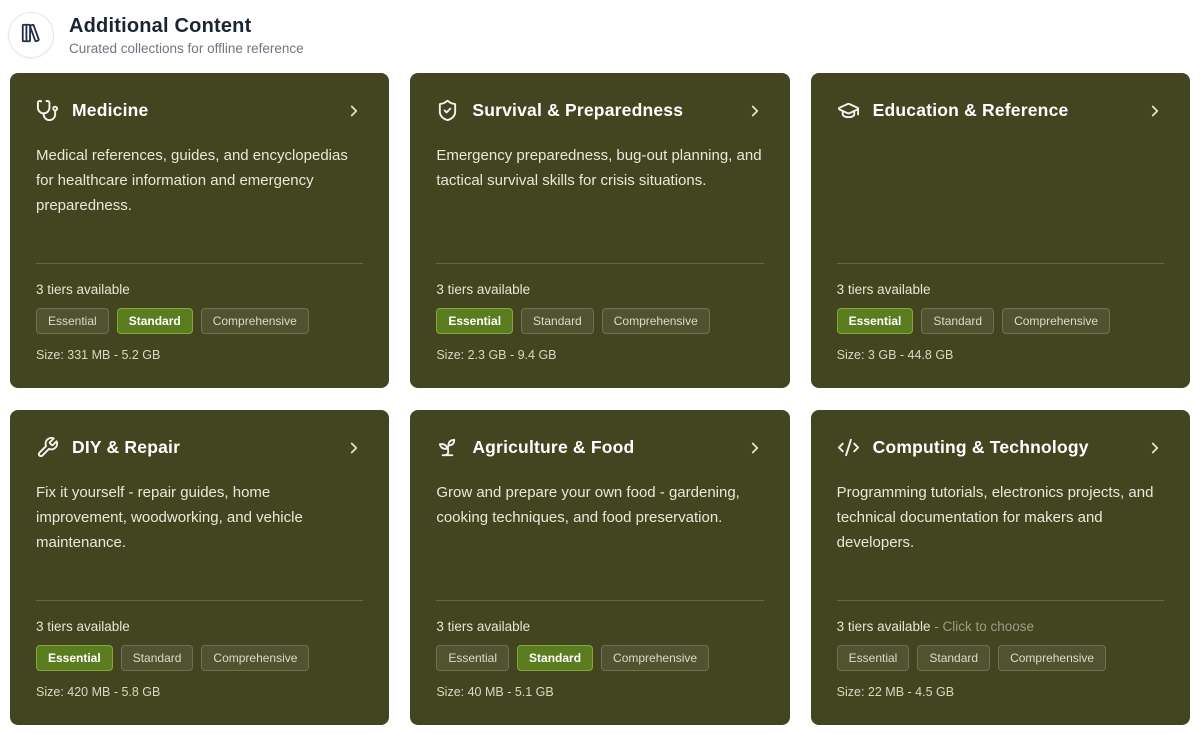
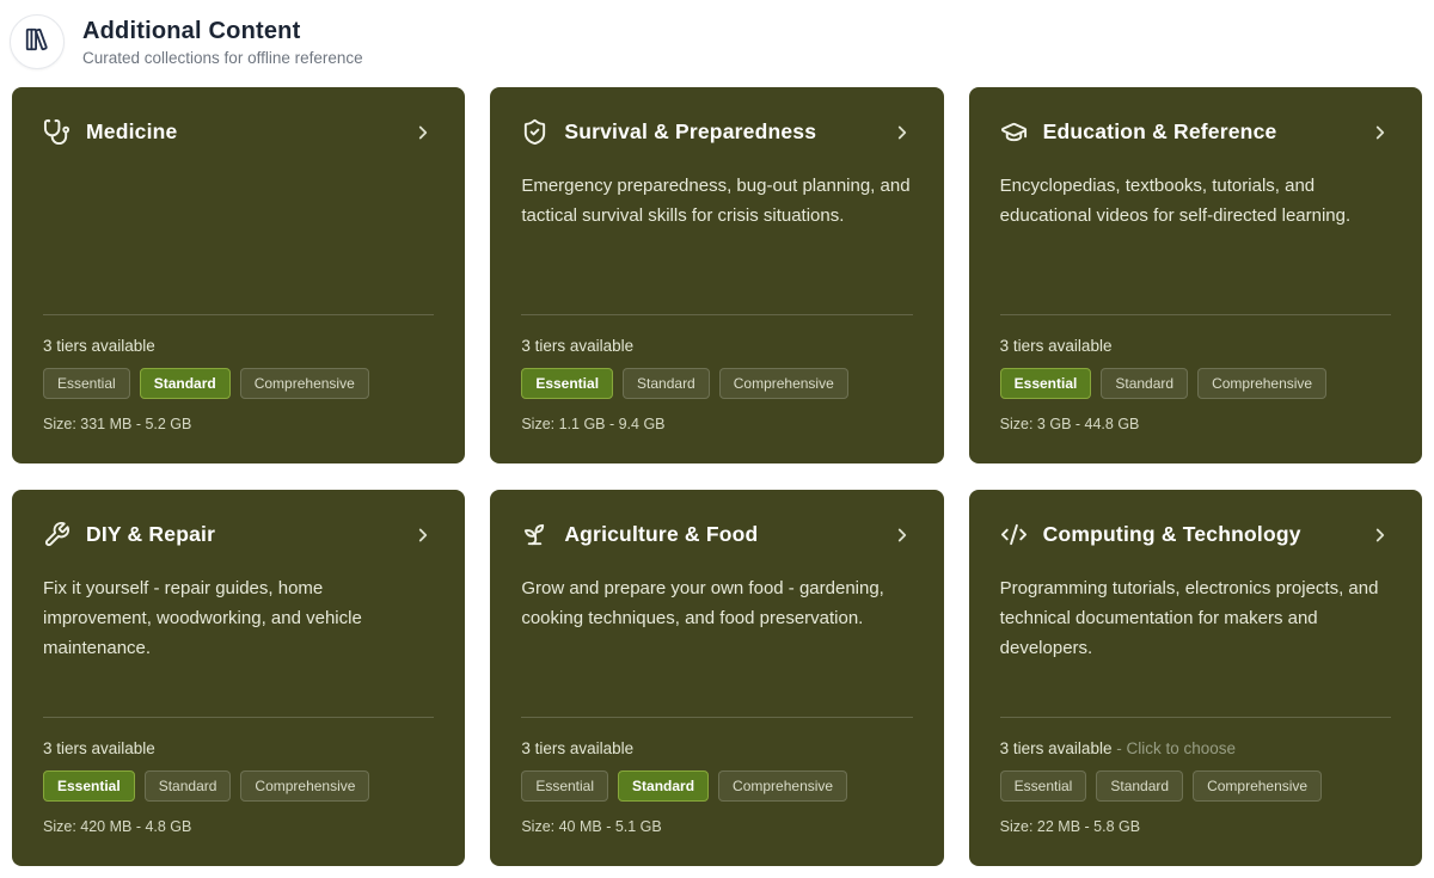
  Additional Content
  Curated collections for offline reference
  Medicine
- Medical references, guides, and encyclopedias for healthcare information and emergency preparedness.
  3 tiers available
  Essential
  Standard
  Comprehensive
  Size: 331 MB - 5.2 GB
  Survival & Preparedness
  Emergency preparedness, bug-out planning, and tactical survival skills for crisis situations.
  3 tiers available
  Essential
  Standard
  Comprehensive
- Size: 2.3 GB - 9.4 GB
+ Size: 1.1 GB - 9.4 GB
  Education & Reference
+ Encyclopedias, textbooks, tutorials, and educational videos for self-directed learning.
  3 tiers available
  Essential
  Standard
  Comprehensive
  Size: 3 GB - 44.8 GB
  DIY & Repair
  Fix it yourself - repair guides, home improvement, woodworking, and vehicle maintenance.
  3 tiers available
  Essential
  Standard
  Comprehensive
- Size: 420 MB - 5.8 GB
+ Size: 420 MB - 4.8 GB
  Agriculture & Food
  Grow and prepare your own food - gardening, cooking techniques, and food preservation.
  3 tiers available
  Essential
  Standard
  Comprehensive
  Size: 40 MB - 5.1 GB
  Computing & Technology
  Programming tutorials, electronics projects, and technical documentation for makers and developers.
  3 tiers available - Click to choose
  Essential
  Standard
  Comprehensive
- Size: 22 MB - 4.5 GB
+ Size: 22 MB - 5.8 GB
